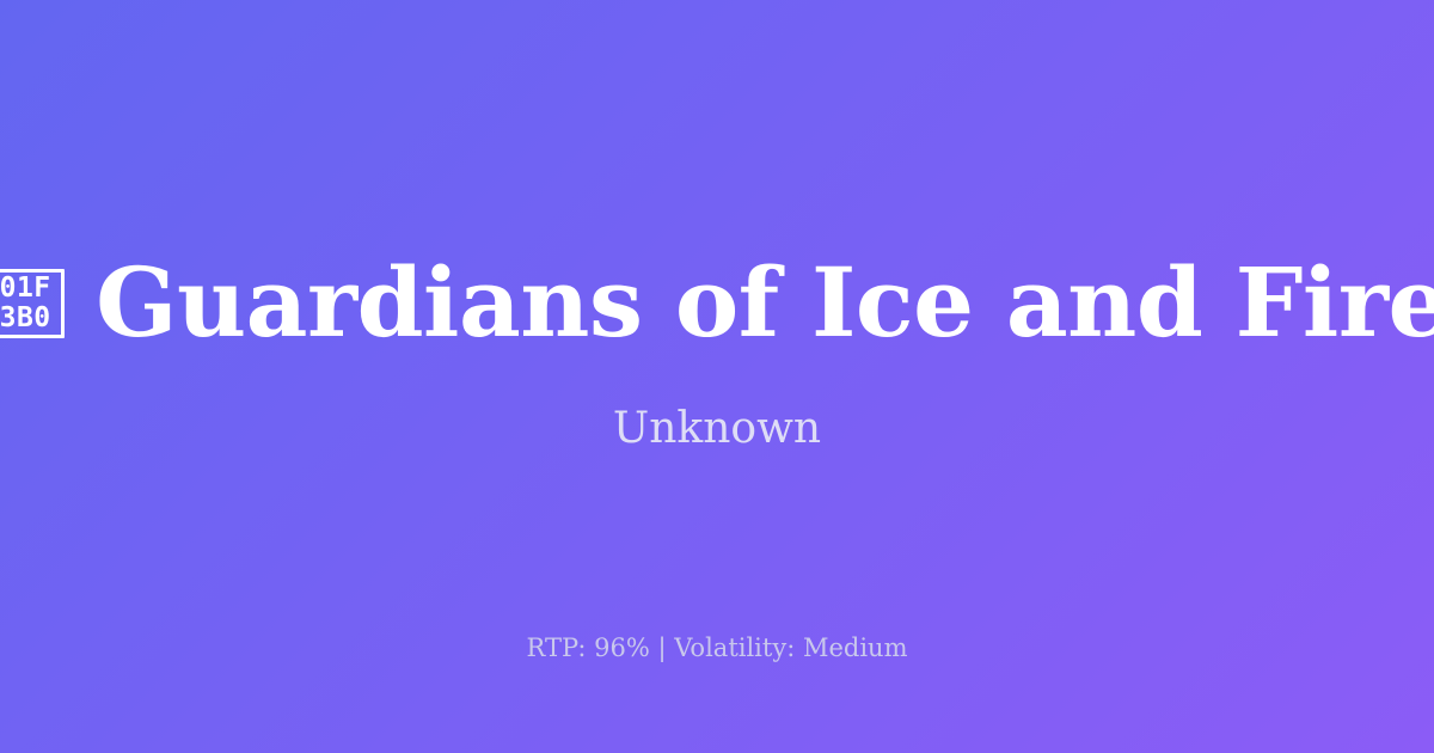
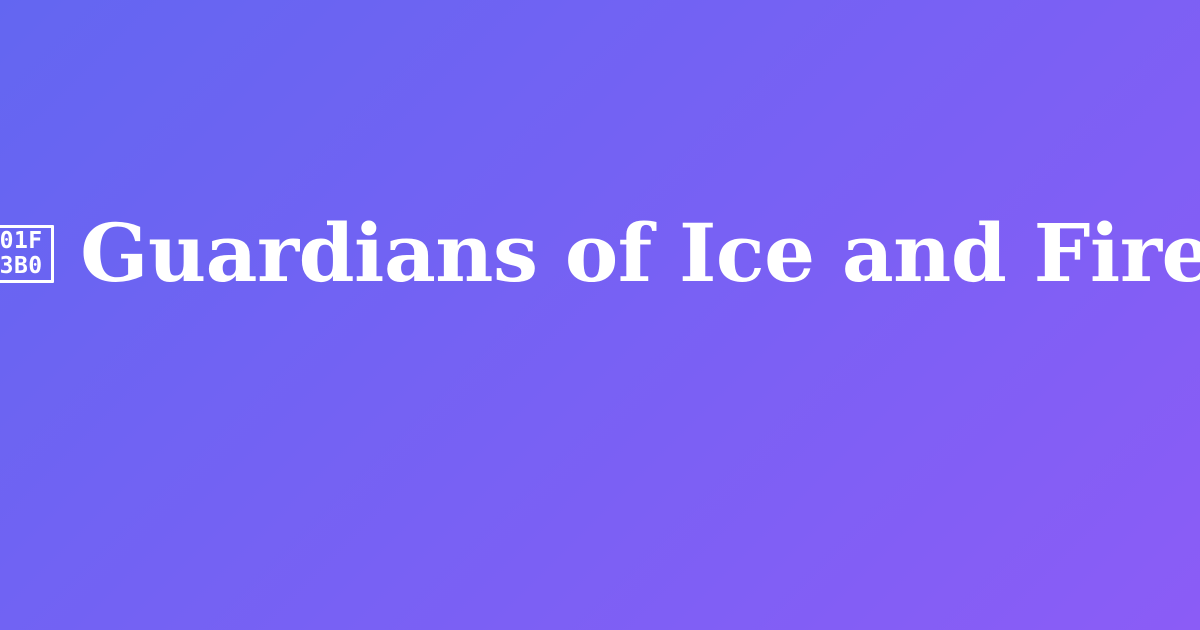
  01F
  3B0
  Guardians of Ice and Fire
- Unknown
- RTP: 96% | Volatility: Medium
